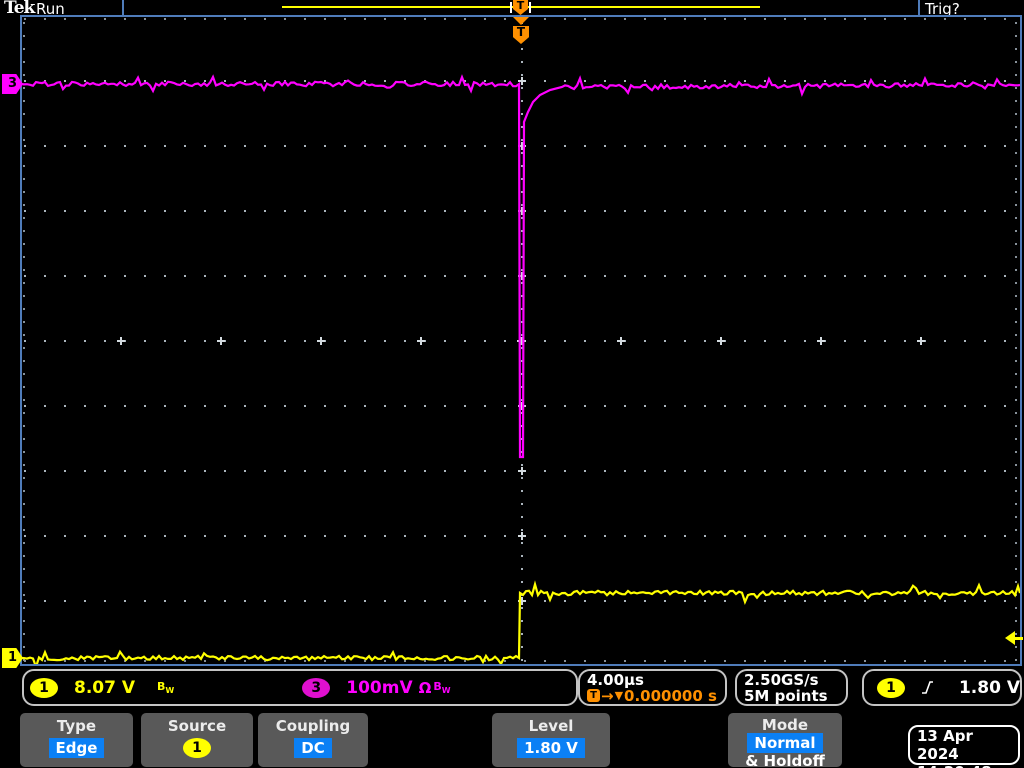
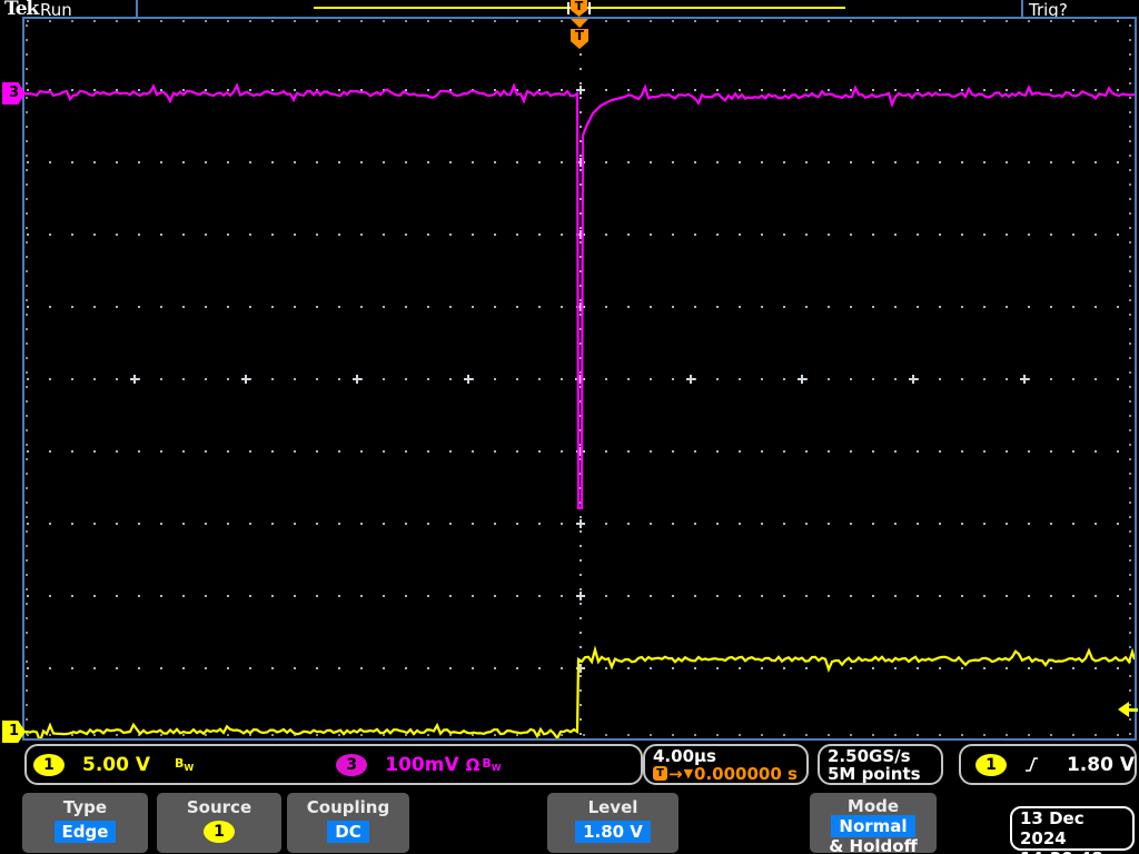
  Tek
  Run
  T
  Trig?
  T
  3
  1
  1
- 8.07 V
+ 5.00 V
  BW
  3
  100mV
  Ω
  BW
  4.00µs
  T
  →
  ▼
  0.000000 s
  2.50GS/s
  5M points
  1
  1.80 V
  Type
  Edge
  Source
  1
  Coupling
  DC
  Level
  1.80 V
  Mode
  Normal
  & Holdoff
- 13 Apr 2024
+ 13 Dec 2024
